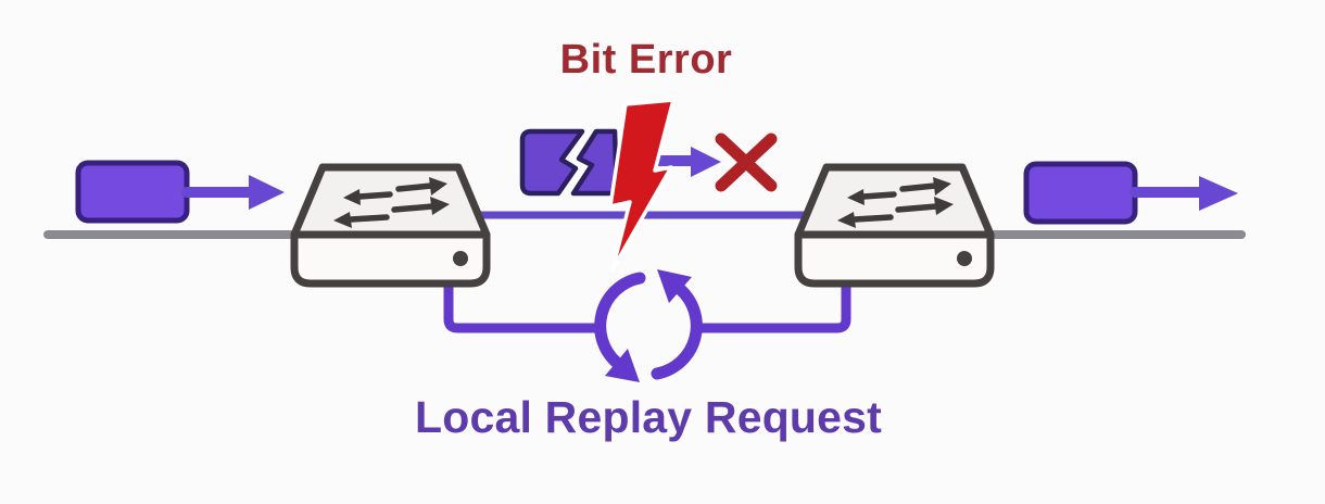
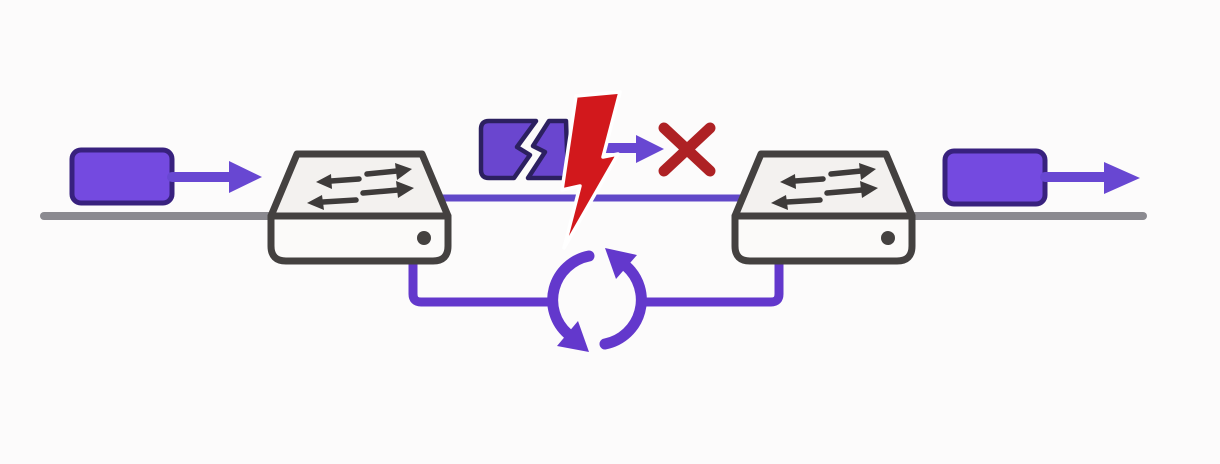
- Bit Error
- Local Replay Request
